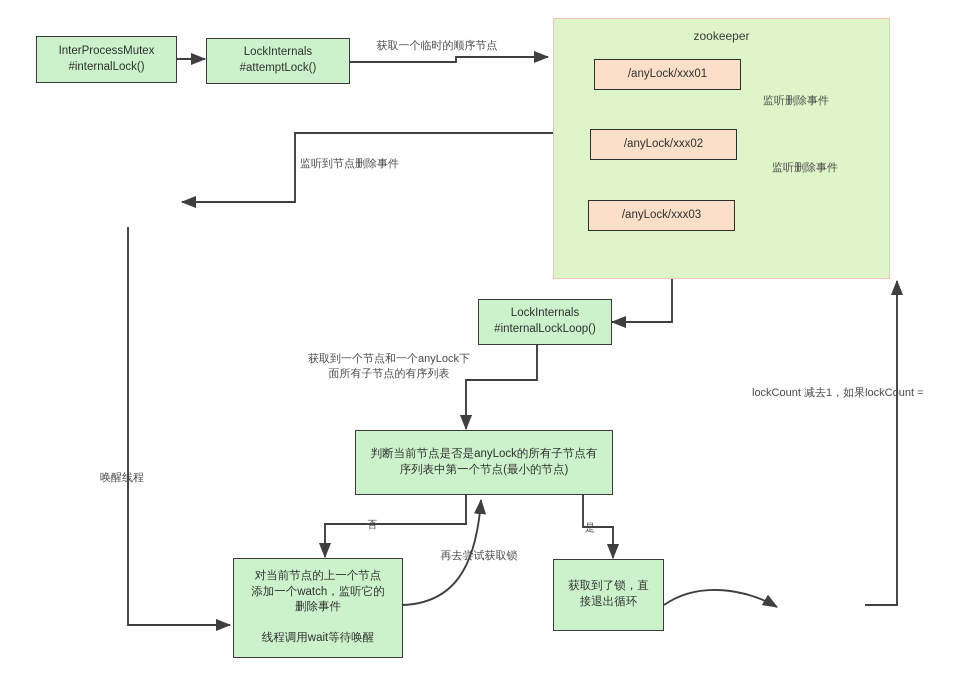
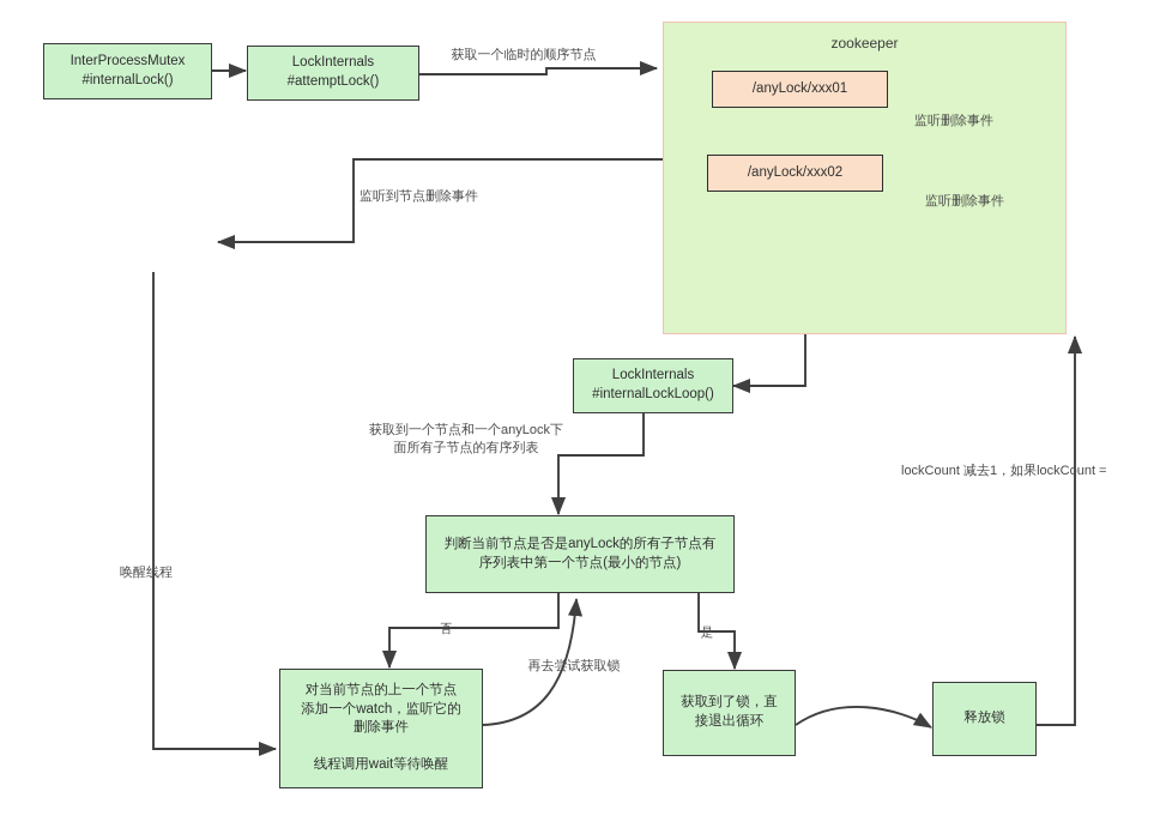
  InterProcessMutex
  #internalLock()
  LockInternals
  #attemptLock()
  LockInternals
  #internalLockLoop()
  判断当前节点是否是anyLock的所有子节点有
  序列表中第一个节点(最小的节点)
  对当前节点的上一个节点
  添加一个watch，监听它的
  删除事件
  线程调用wait等待唤醒
  获取到了锁，直
  接退出循环
+ 释放锁
  zookeeper
  /anyLock/xxx01
  /anyLock/xxx02
- /anyLock/xxx03
  获取一个临时的顺序节点
  监听删除事件
  监听删除事件
  监听到节点删除事件
  获取到一个节点和一个anyLock下
  面所有子节点的有序列表
  否
  是
  再去尝试获取锁
  唤醒线程
  lockCount 减去1，如果lockCount =
